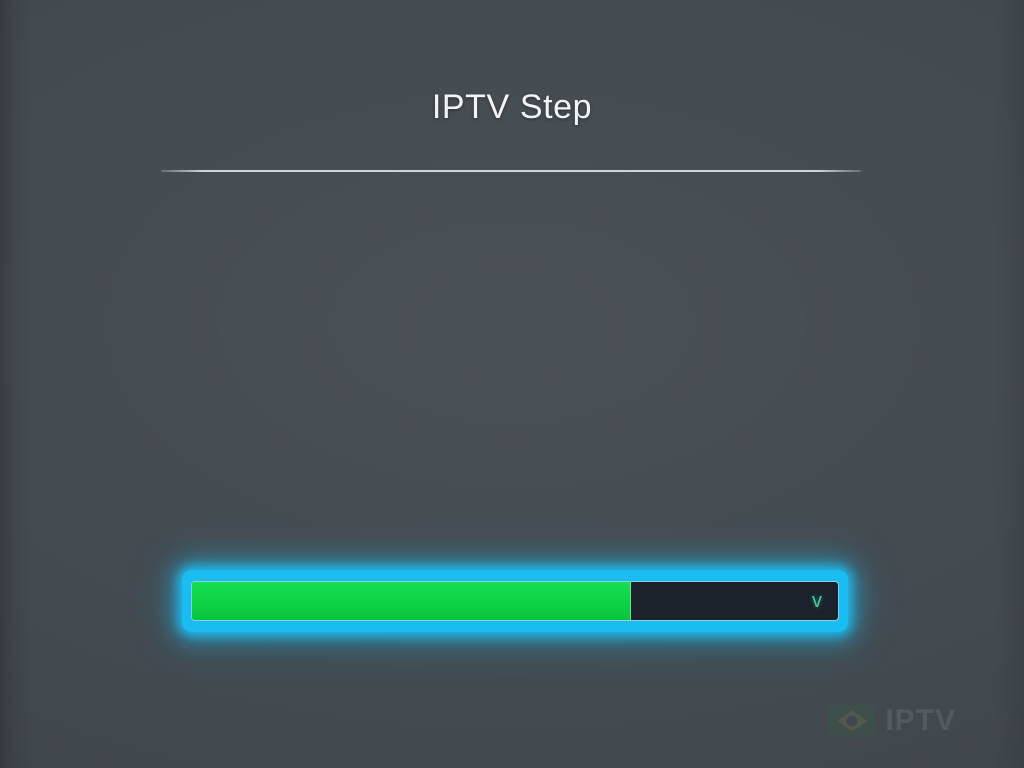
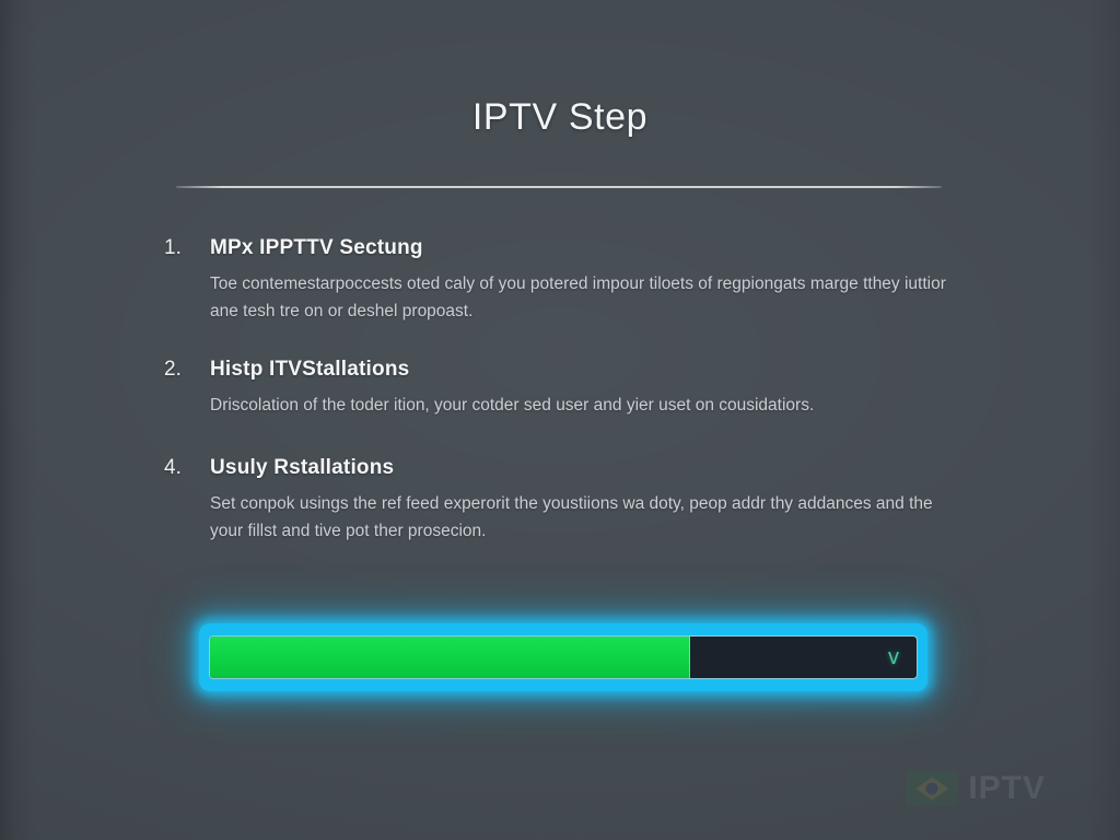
  IPTV Step
+ 1.
+ MPx IPPTTV Sectung
+ Toe contemestarpoccests oted caly of you potered impour tiloets of regpiongats marge tthey iuttior ane tesh tre on or deshel propoast.
+ 2.
+ Histp ITVStallations
+ Driscolation of the toder ition, your cotder sed user and yier uset on cousidatiors.
+ 4.
+ Usuly Rstallations
+ Set conpok usings the ref feed experorit the youstiions wa doty, peop addr thy addances and the your fillst and tive pot ther prosecion.
  v
